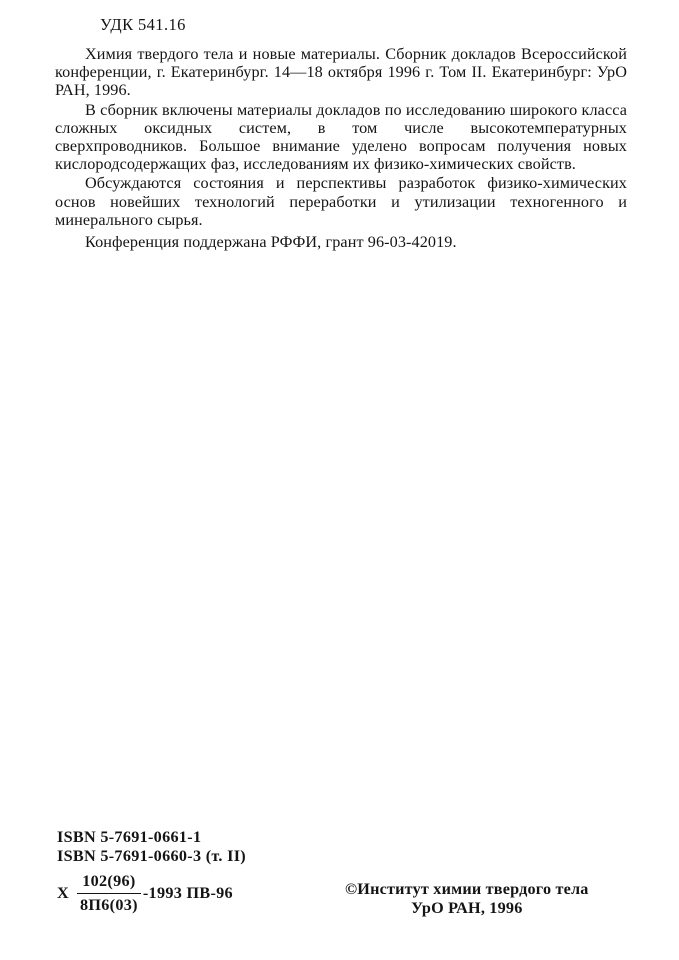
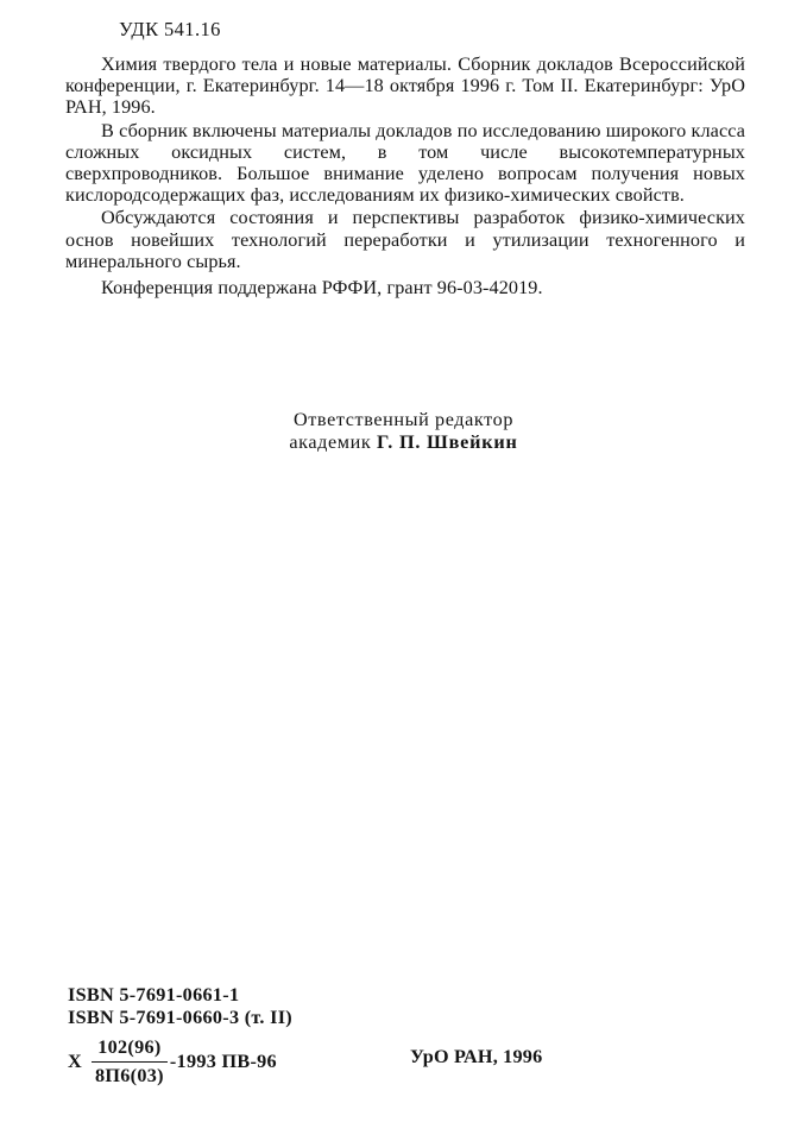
  УДК 541.16
  Химия твердого тела и новые материалы. Сборник докладов Всероссийской конференции, г. Екатеринбург. 14—18 октября 1996 г. Том II. Екатеринбург: УрО РАН, 1996.
  В сборник включены материалы докладов по исследованию широкого класса сложных оксидных систем, в том числе высокотемпературных сверхпроводников. Большое внимание уделено вопросам получения новых кислородсодержащих фаз, исследованиям их физико-химических свойств.
  Обсуждаются состояния и перспективы разработок физико-химических основ новейших технологий переработки и утилизации техногенного и минерального сырья.
  Конференция поддержана РФФИ, грант 96-03-42019.
+ Ответственный редактор
+ академик Г. П. Швейкин
  ISBN 5-7691-0661-1
  ISBN 5-7691-0660-3 (т. II)
  Х
  102(96)
  8П6(03)
  -1993 ПВ-96
- ©Институт химии твердого тела
  УрО РАН, 1996
